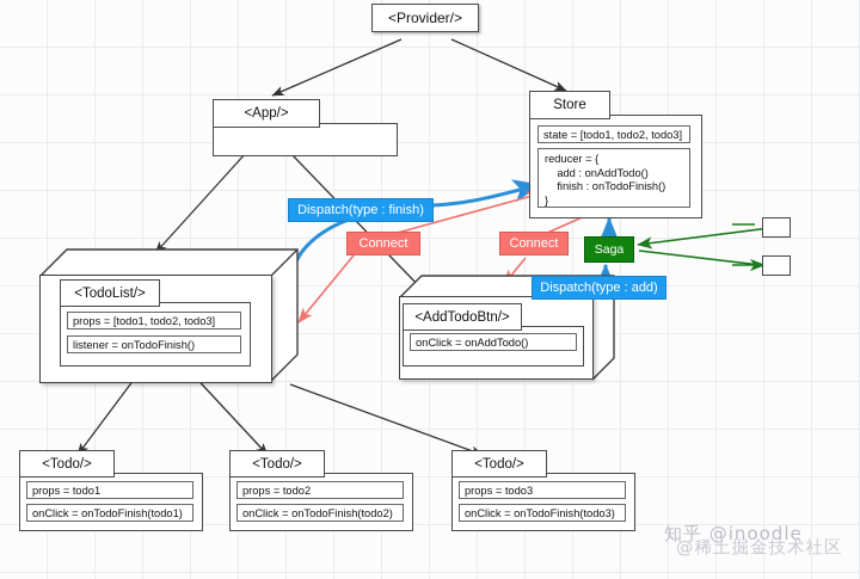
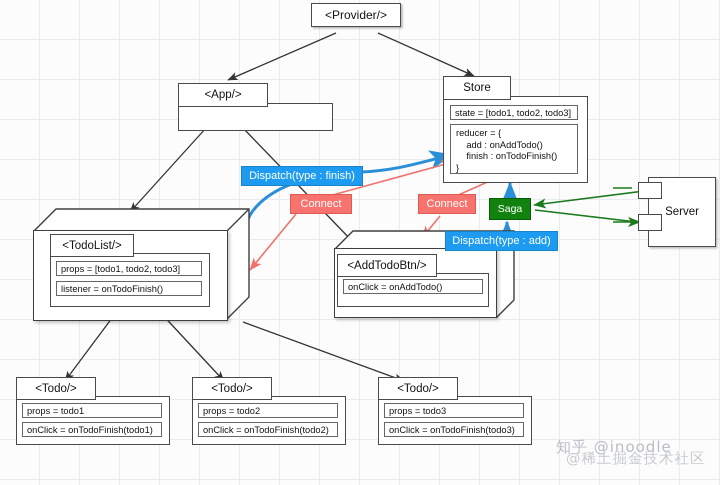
  <Provider/>
  <App/>
  Store
  state = [todo1, todo2, todo3]
  reducer = {
  add : onAddTodo()
  finish : onTodoFinish()
  }
  <TodoList/>
  props = [todo1, todo2, todo3]
  listener = onTodoFinish()
  <AddTodoBtn/>
  onClick = onAddTodo()
  <Todo/>
  props = todo1
  onClick = onTodoFinish(todo1)
  <Todo/>
  props = todo2
  onClick = onTodoFinish(todo2)
  <Todo/>
  props = todo3
  onClick = onTodoFinish(todo3)
+ Server
  Dispatch(type : finish)
  Connect
  Connect
  Saga
  Dispatch(type : add)
  知乎 @inoodle
  @稀土掘金技术社区
